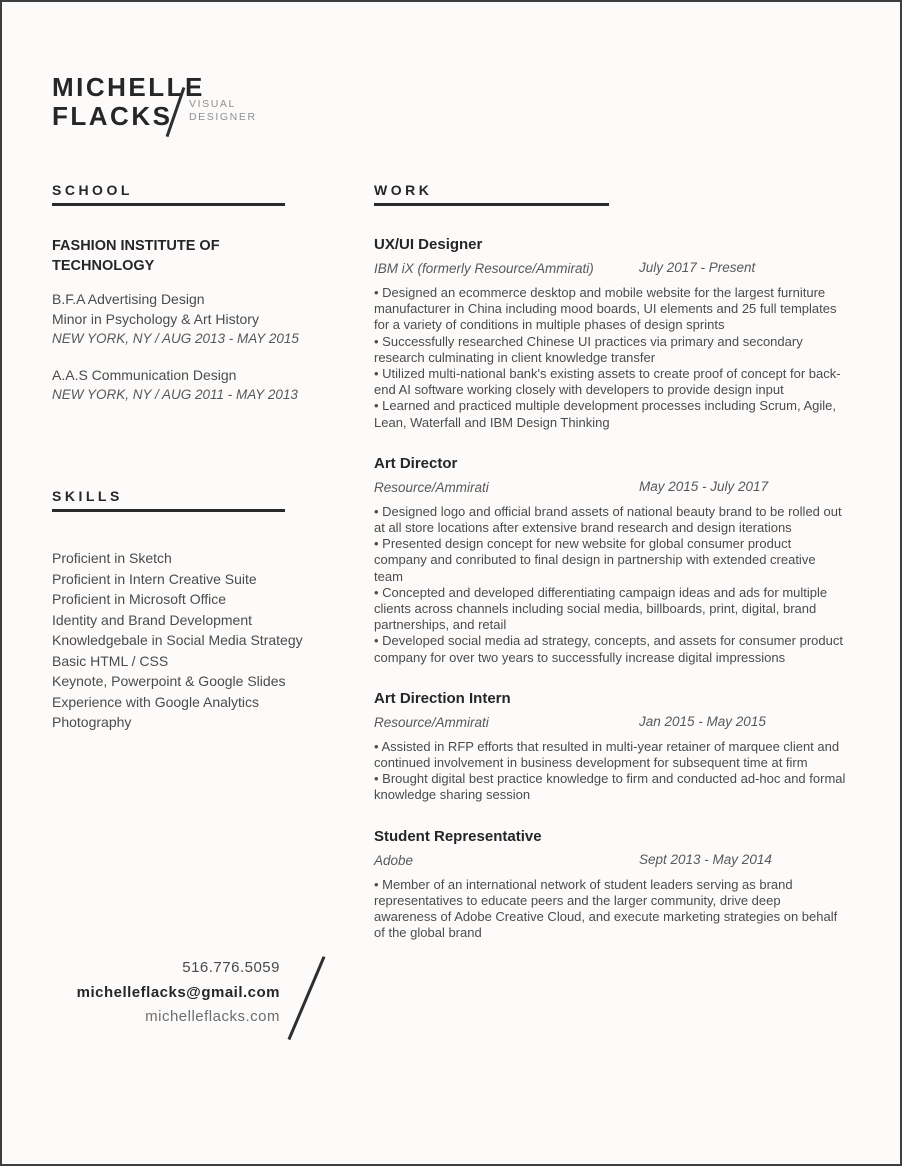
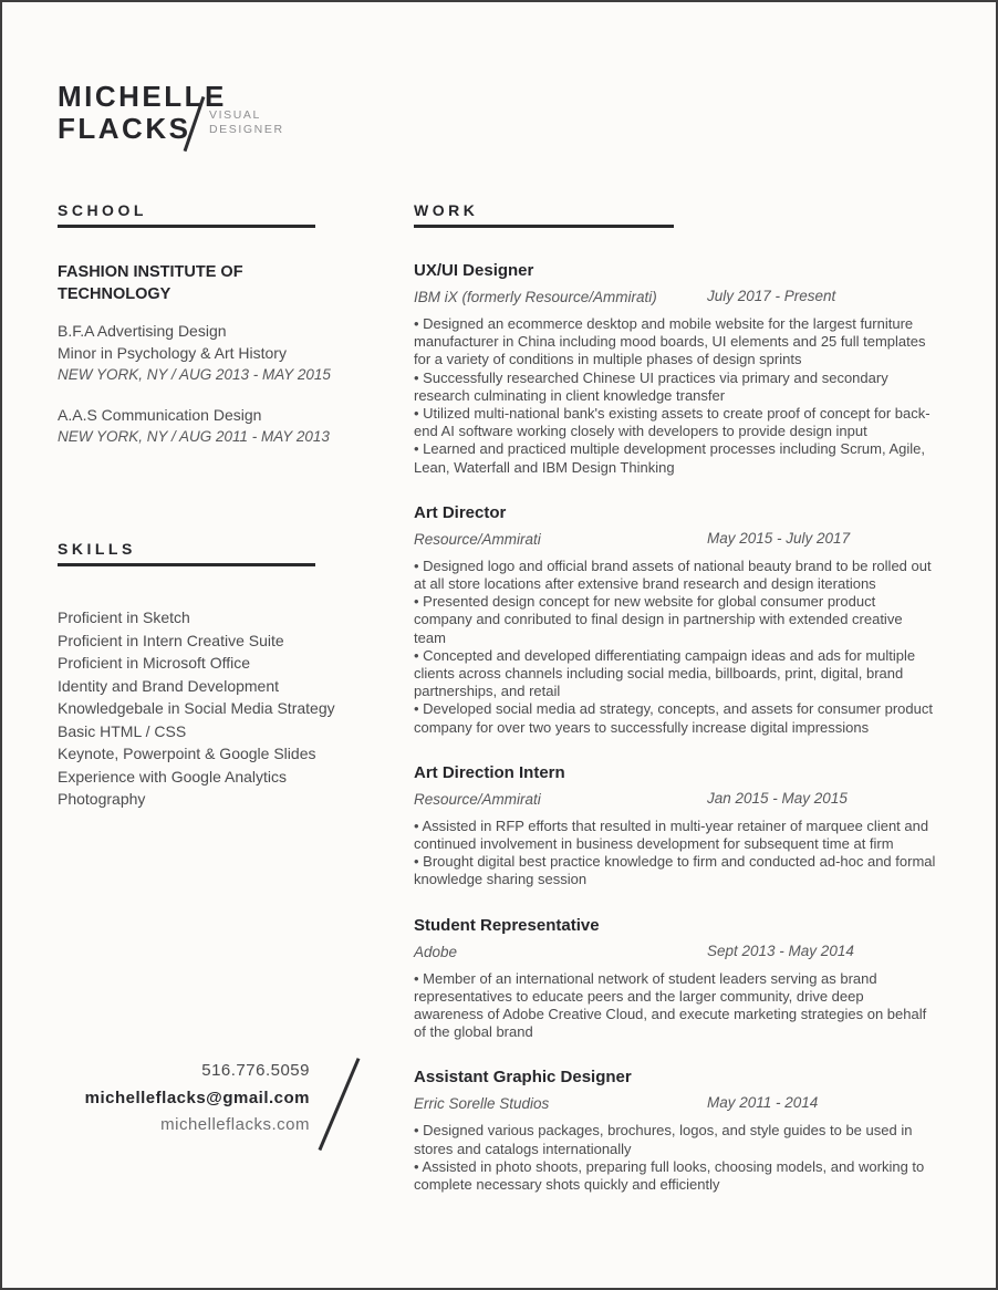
  MICHELLE
  FLACKS
  VISUAL
  DESIGNER
  SCHOOL
  FASHION INSTITUTE OF TECHNOLOGY
  B.F.A Advertising Design
  Minor in Psychology & Art History
  NEW YORK, NY / AUG 2013 - MAY 2015
  A.A.S Communication Design
  NEW YORK, NY / AUG 2011 - MAY 2013
  SKILLS
  Proficient in Sketch
  Proficient in Intern Creative Suite
  Proficient in Microsoft Office
  Identity and Brand Development
  Knowledgebale in Social Media Strategy
  Basic HTML / CSS
  Keynote, Powerpoint & Google Slides
  Experience with Google Analytics
  Photography
  WORK
  UX/UI Designer
  IBM iX (formerly Resource/Ammirati)
  July 2017 - Present
  Designed an ecommerce desktop and mobile website for the largest furniture manufacturer in China including mood boards, UI elements and 25 full templates for a variety of conditions in multiple phases of design sprints
  Successfully researched Chinese UI practices via primary and secondary research culminating in client knowledge transfer
  Utilized multi-national bank's existing assets to create proof of concept for back-end AI software working closely with developers to provide design input
  Learned and practiced multiple development processes including Scrum, Agile, Lean, Waterfall and IBM Design Thinking
  Art Director
  Resource/Ammirati
  May 2015 - July 2017
  Designed logo and official brand assets of national beauty brand to be rolled out at all store locations after extensive brand research and design iterations
  Presented design concept for new website for global consumer product company and conributed to final design in partnership with extended creative team
  Concepted and developed differentiating campaign ideas and ads for multiple clients across channels including social media, billboards, print, digital, brand partnerships, and retail
  Developed social media ad strategy, concepts, and assets for consumer product company for over two years to successfully increase digital impressions
  Art Direction Intern
  Resource/Ammirati
  Jan 2015 - May 2015
  Assisted in RFP efforts that resulted in multi-year retainer of marquee client and continued involvement in business development for subsequent time at firm
  Brought digital best practice knowledge to firm and conducted ad-hoc and formal knowledge sharing session
  Student Representative
  Adobe
  Sept 2013 - May 2014
  Member of an international network of student leaders serving as brand representatives to educate peers and the larger community, drive deep awareness of Adobe Creative Cloud, and execute marketing strategies on behalf of the global brand
+ Assistant Graphic Designer
+ Erric Sorelle Studios
+ May 2011 - 2014
+ Designed various packages, brochures, logos, and style guides to be used in stores and catalogs internationally
+ Assisted in photo shoots, preparing full looks, choosing models, and working to complete necessary shots quickly and efficiently
  516.776.5059
  michelleflacks@gmail.com
  michelleflacks.com
